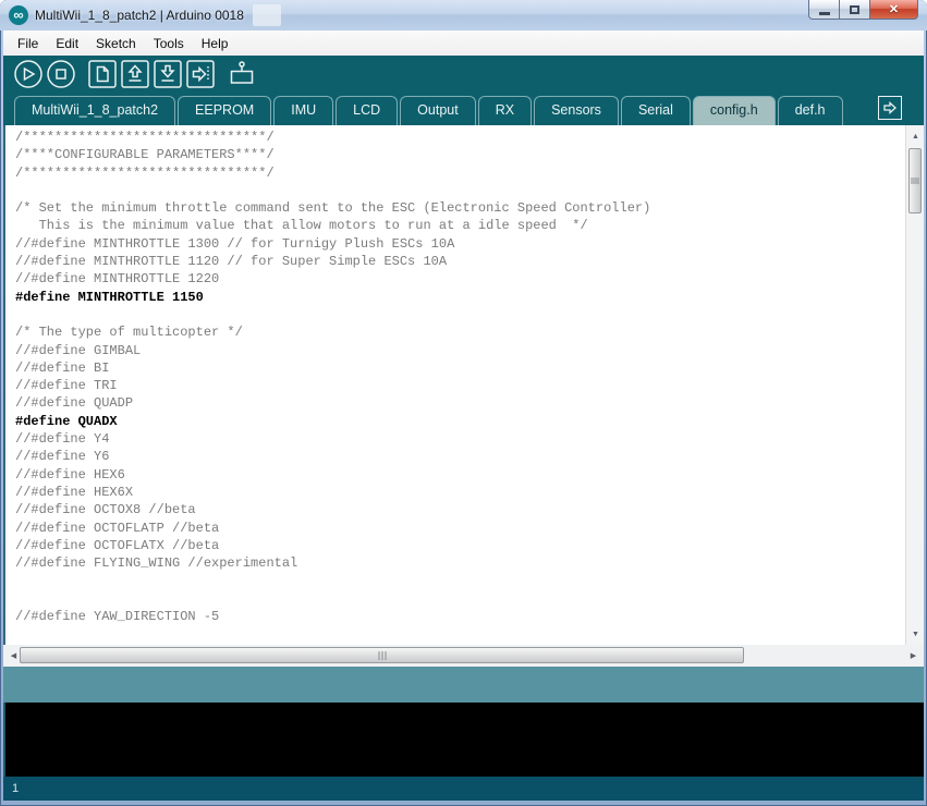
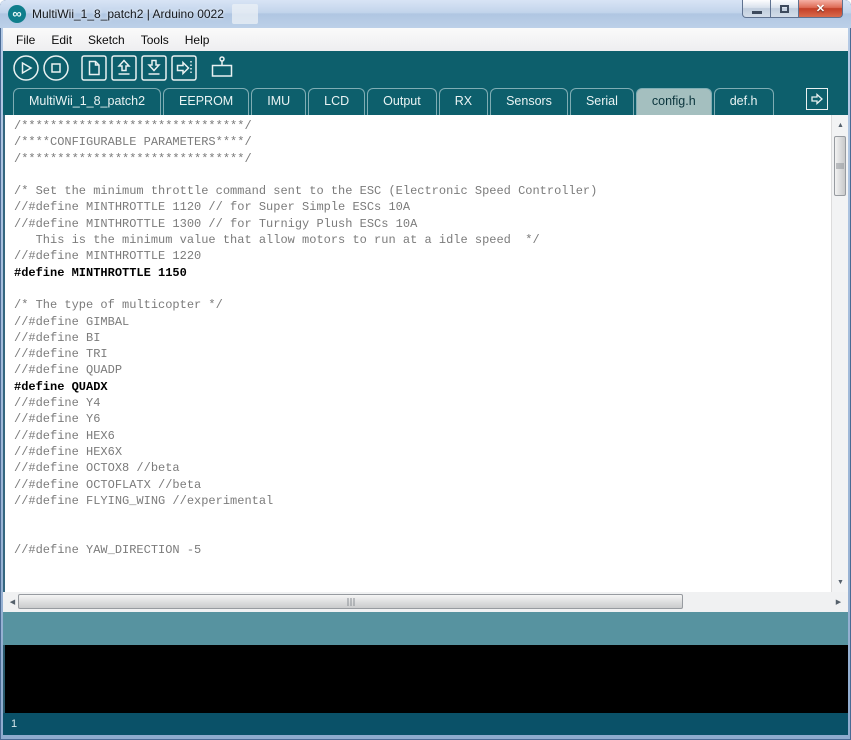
  ∞
- MultiWii_1_8_patch2 | Arduino 0018
+ MultiWii_1_8_patch2 | Arduino 0022
  ✕
  File
  Edit
  Sketch
  Tools
  Help
  MultiWii_1_8_patch2
  EEPROM
  IMU
  LCD
  Output
  RX
  Sensors
  Serial
  config.h
  def.h
  /*******************************/
  /****CONFIGURABLE PARAMETERS****/
  /*******************************/
  /* Set the minimum throttle command sent to the ESC (Electronic Speed Controller)
- This is the minimum value that allow motors to run at a idle speed */
+ //#define MINTHROTTLE 1120 // for Super Simple ESCs 10A
  //#define MINTHROTTLE 1300 // for Turnigy Plush ESCs 10A
- //#define MINTHROTTLE 1120 // for Super Simple ESCs 10A
+ This is the minimum value that allow motors to run at a idle speed */
  //#define MINTHROTTLE 1220
  #define MINTHROTTLE 1150
  /* The type of multicopter */
  //#define GIMBAL
  //#define BI
  //#define TRI
  //#define QUADP
  #define QUADX
  //#define Y4
  //#define Y6
  //#define HEX6
  //#define HEX6X
  //#define OCTOX8 //beta
- //#define OCTOFLATP //beta
  //#define OCTOFLATX //beta
  //#define FLYING_WING //experimental
  //#define YAW_DIRECTION -5
  1
